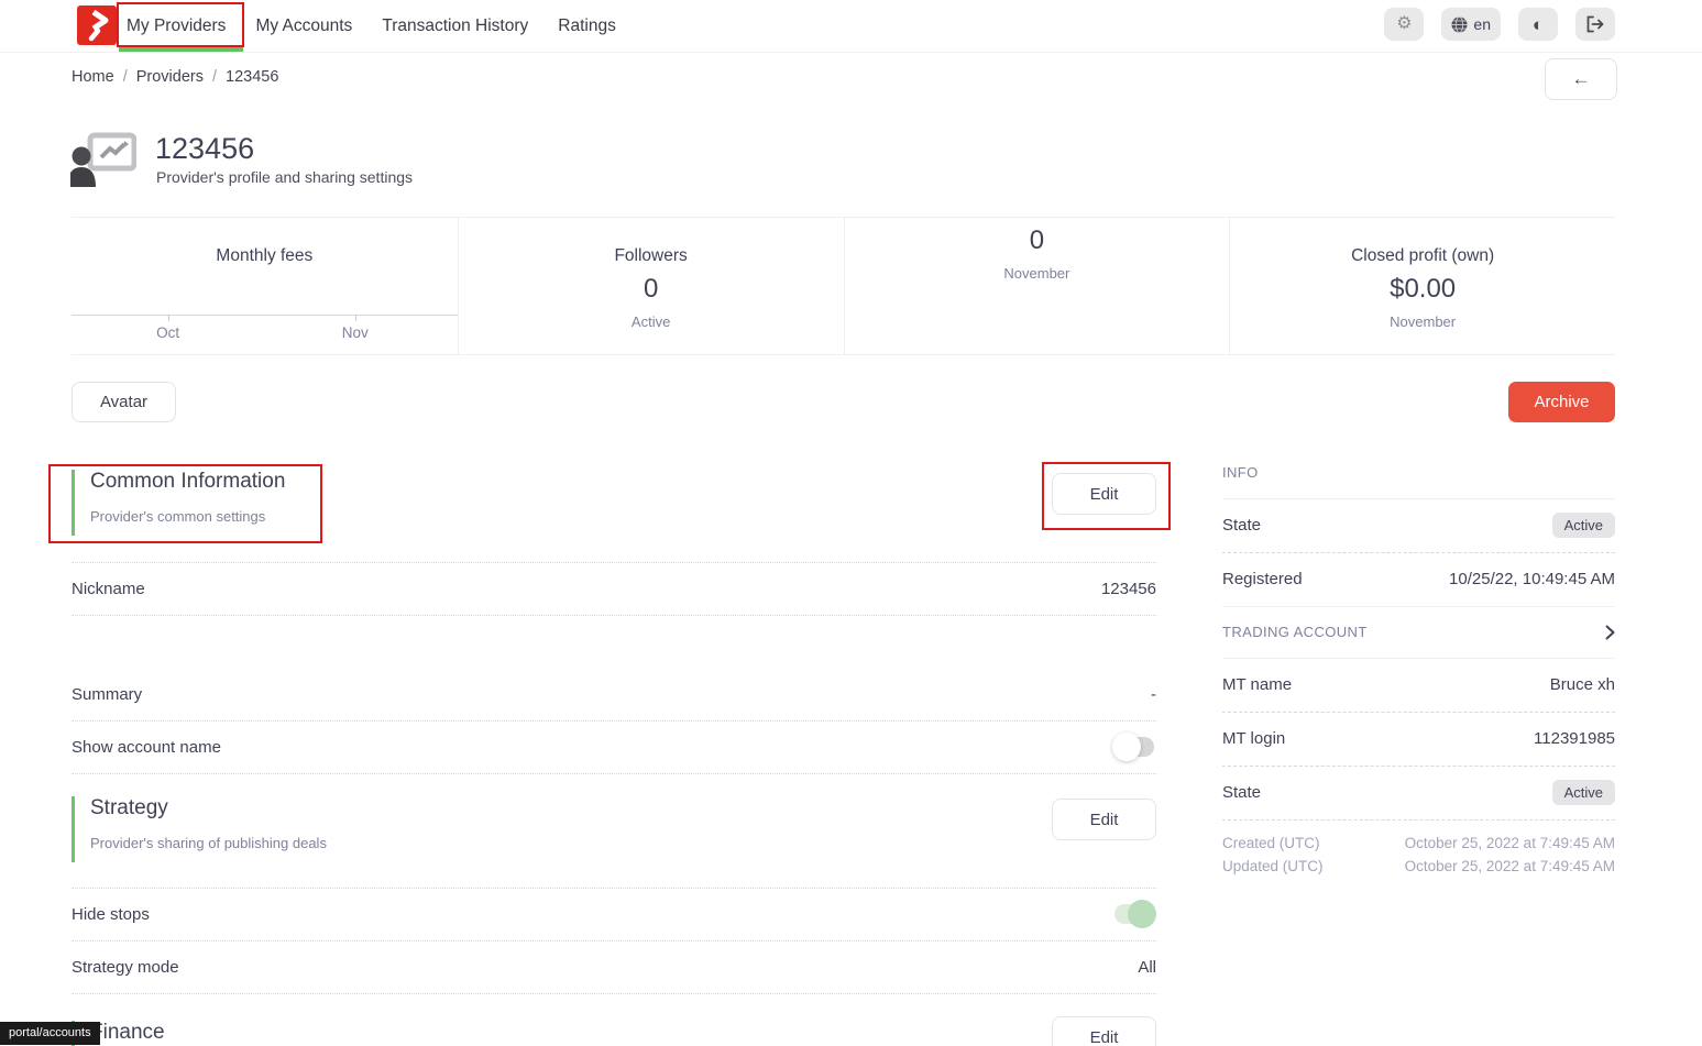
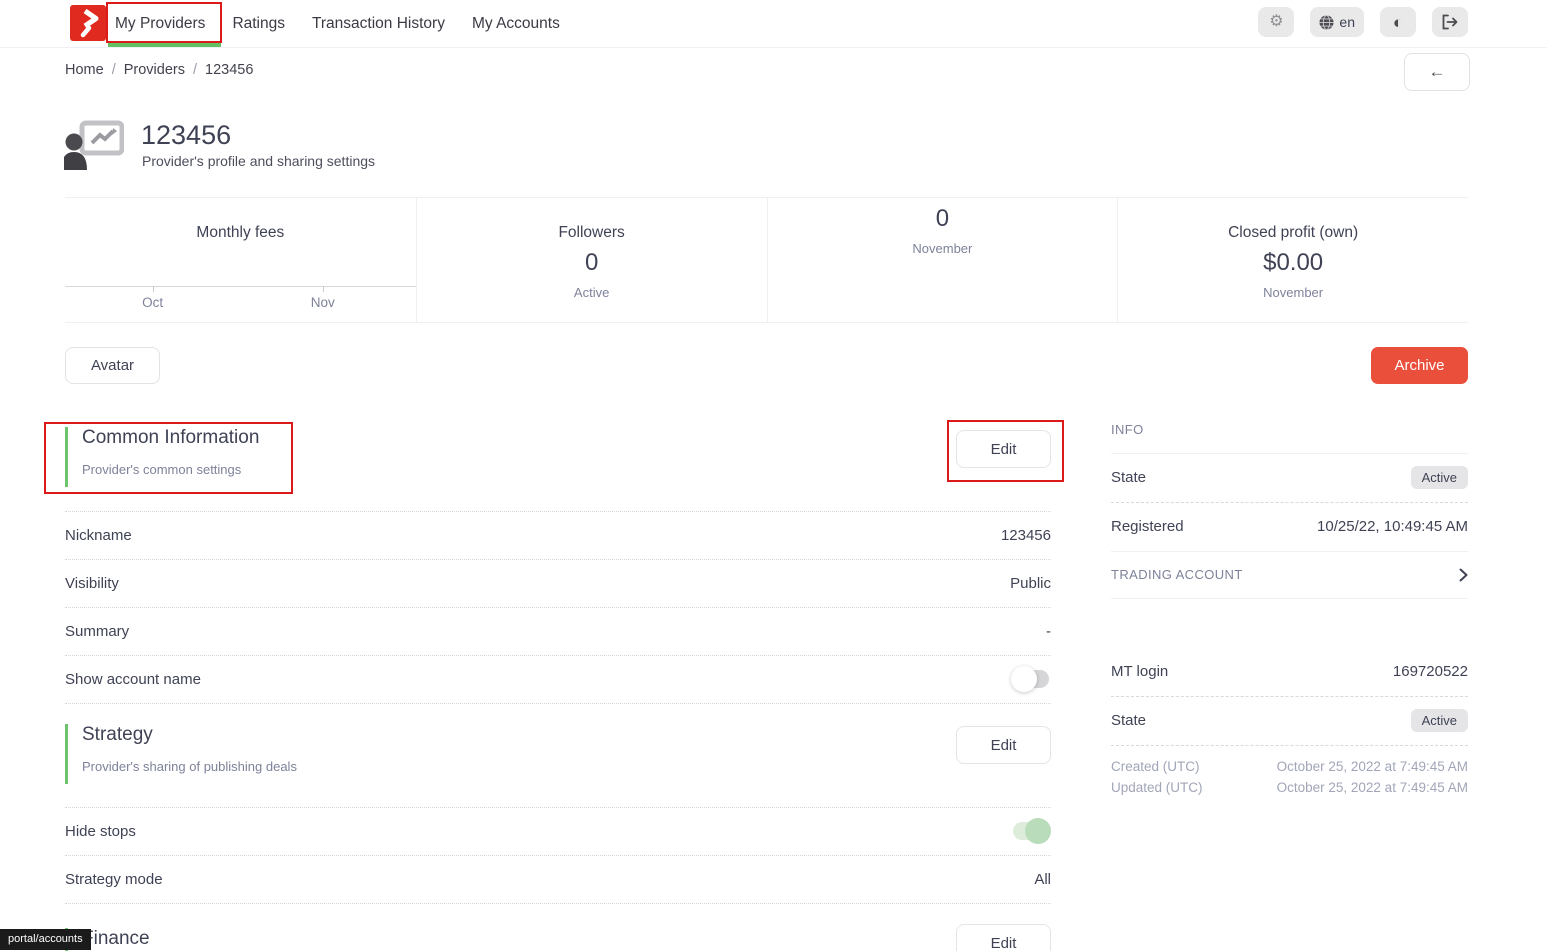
  My Providers
- My Accounts
+ Ratings
  Transaction History
- Ratings
+ My Accounts
  ⚙
  en
  ◐
  Home
  /
  Providers
  /
  123456
  ←
  123456
  Provider's profile and sharing settings
  Monthly fees
  Oct
  Nov
  Followers
  0
  Active
  0
  November
  Closed profit (own)
  $0.00
  November
  Avatar
  Archive
  Common Information
  Provider's common settings
  Edit
  Nickname
  123456
+ Visibility
+ Public
  Summary
  -
  Show account name
  Strategy
  Provider's sharing of publishing deals
  Edit
  Hide stops
  Strategy mode
  All
  inance
  Edit
  INFO
  State
  Active
  Registered
  10/25/22, 10:49:45 AM
  TRADING ACCOUNT
- MT name
- Bruce xh
  MT login
- 112391985
+ 169720522
  State
  Active
  Created (UTC)
  October 25, 2022 at 7:49:45 AM
  Updated (UTC)
  October 25, 2022 at 7:49:45 AM
  portal/accounts
